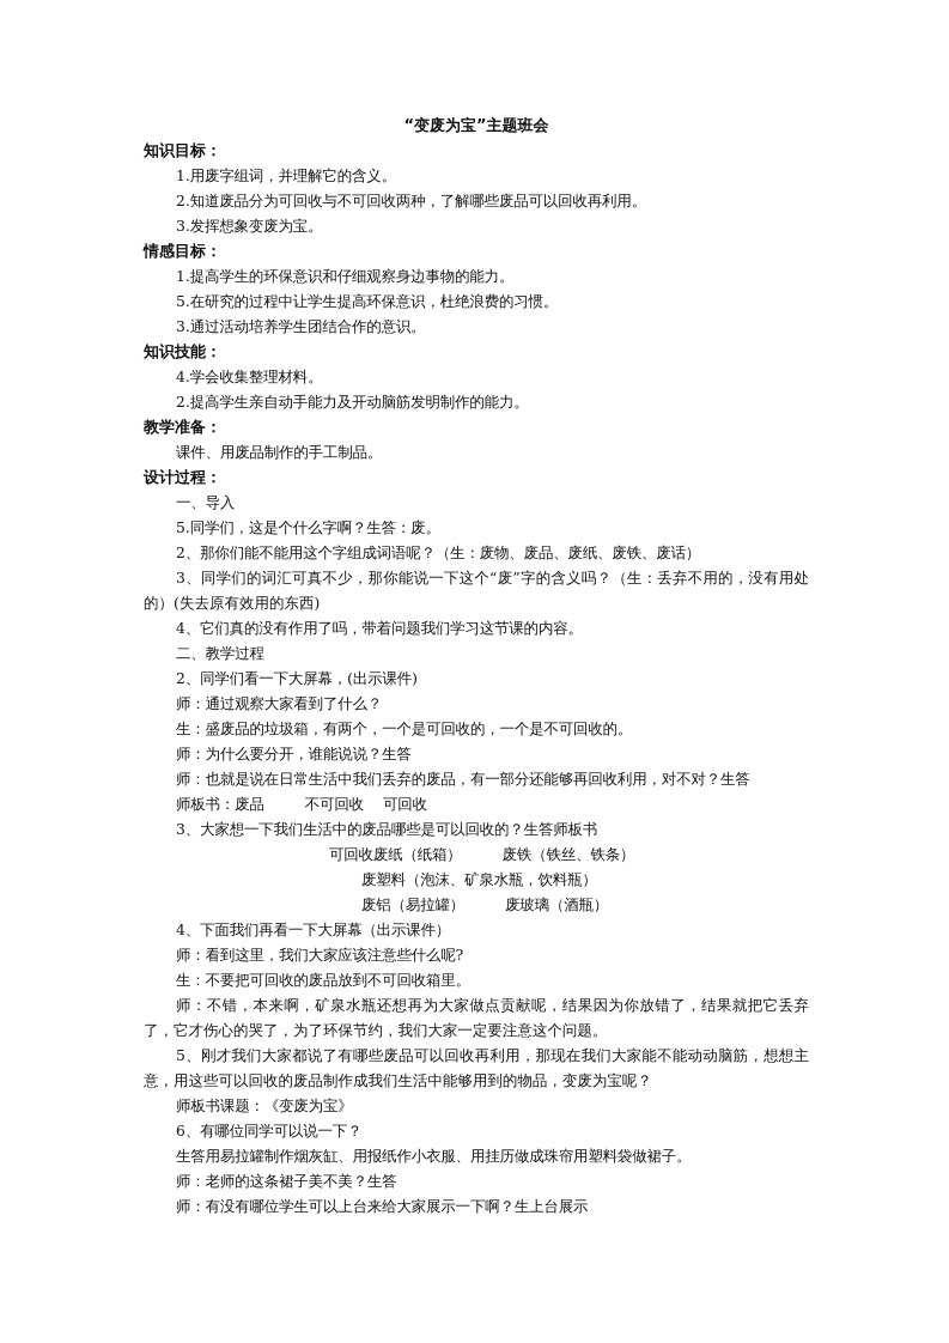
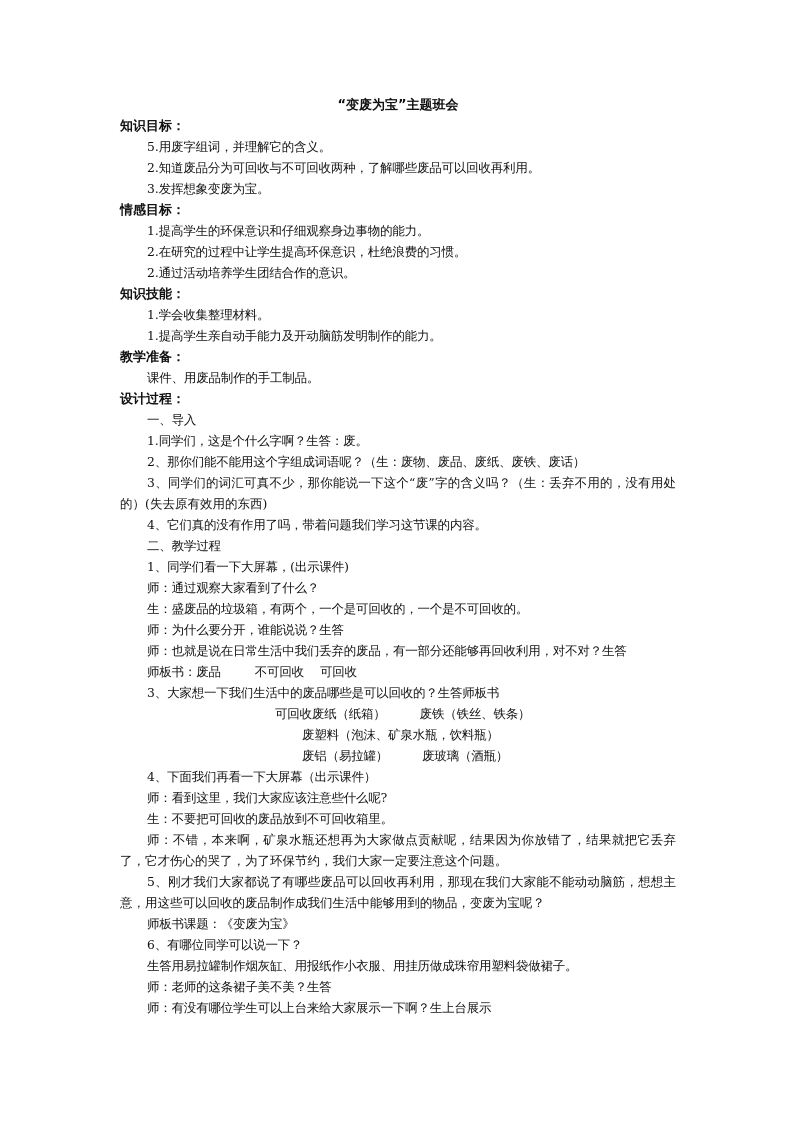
  “变废为宝”主题班会
  知识目标：
- 1.用废字组词，并理解它的含义。
+ 5.用废字组词，并理解它的含义。
  2.知道废品分为可回收与不可回收两种，了解哪些废品可以回收再利用。
  3.发挥想象变废为宝。
  情感目标：
  1.提高学生的环保意识和仔细观察身边事物的能力。
- 5.在研究的过程中让学生提高环保意识，杜绝浪费的习惯。
+ 2.在研究的过程中让学生提高环保意识，杜绝浪费的习惯。
- 3.通过活动培养学生团结合作的意识。
+ 2.通过活动培养学生团结合作的意识。
  知识技能：
- 4.学会收集整理材料。
+ 1.学会收集整理材料。
- 2.提高学生亲自动手能力及开动脑筋发明制作的能力。
+ 1.提高学生亲自动手能力及开动脑筋发明制作的能力。
  教学准备：
  课件、用废品制作的手工制品。
  设计过程：
  一、导入
- 5.同学们，这是个什么字啊？生答：废。
+ 1.同学们，这是个什么字啊？生答：废。
  2、那你们能不能用这个字组成词语呢？（生：废物、废品、废纸、废铁、废话）
  3、同学们的词汇可真不少，那你能说一下这个“废”字的含义吗？（生：丢弃不用的，没有用处的）(失去原有效用的东西)
  4、它们真的没有作用了吗，带着问题我们学习这节课的内容。
  二、教学过程
- 2、同学们看一下大屏幕，(出示课件)
+ 1、同学们看一下大屏幕，(出示课件)
  师：通过观察大家看到了什么？
  生：盛废品的垃圾箱，有两个，一个是可回收的，一个是不可回收的。
  师：为什么要分开，谁能说说？生答
  师：也就是说在日常生活中我们丢弃的废品，有一部分还能够再回收利用，对不对？生答
  师板书：废品 不可回收 可回收
  3、大家想一下我们生活中的废品哪些是可以回收的？生答师板书
  可回收废纸（纸箱） 废铁（铁丝、铁条）
  废塑料（泡沫、矿泉水瓶，饮料瓶）
  废铝（易拉罐） 废玻璃（酒瓶）
  4、下面我们再看一下大屏幕（出示课件）
  师：看到这里，我们大家应该注意些什么呢?
  生：不要把可回收的废品放到不可回收箱里。
  师：不错，本来啊，矿泉水瓶还想再为大家做点贡献呢，结果因为你放错了，结果就把它丢弃了，它才伤心的哭了，为了环保节约，我们大家一定要注意这个问题。
  5、刚才我们大家都说了有哪些废品可以回收再利用，那现在我们大家能不能动动脑筋，想想主意，用这些可以回收的废品制作成我们生活中能够用到的物品，变废为宝呢？
  师板书课题：《变废为宝》
  6、有哪位同学可以说一下？
  生答用易拉罐制作烟灰缸、用报纸作小衣服、用挂历做成珠帘用塑料袋做裙子。
  师：老师的这条裙子美不美？生答
  师：有没有哪位学生可以上台来给大家展示一下啊？生上台展示
